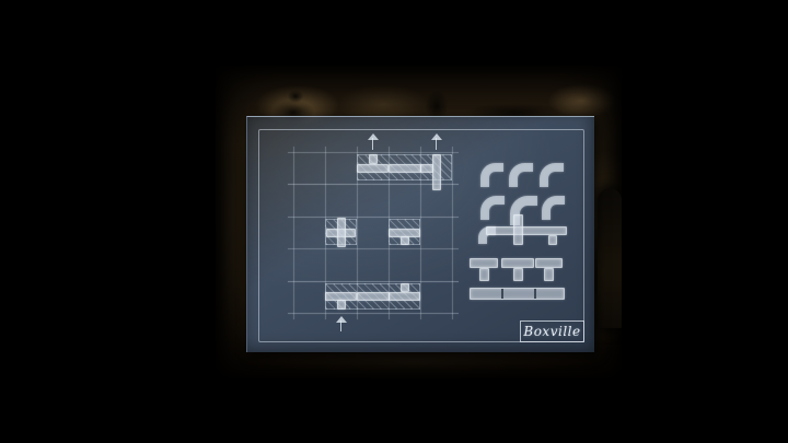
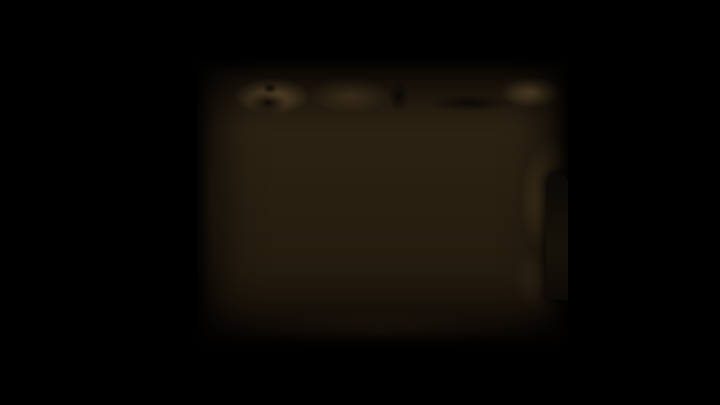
- Boxville
